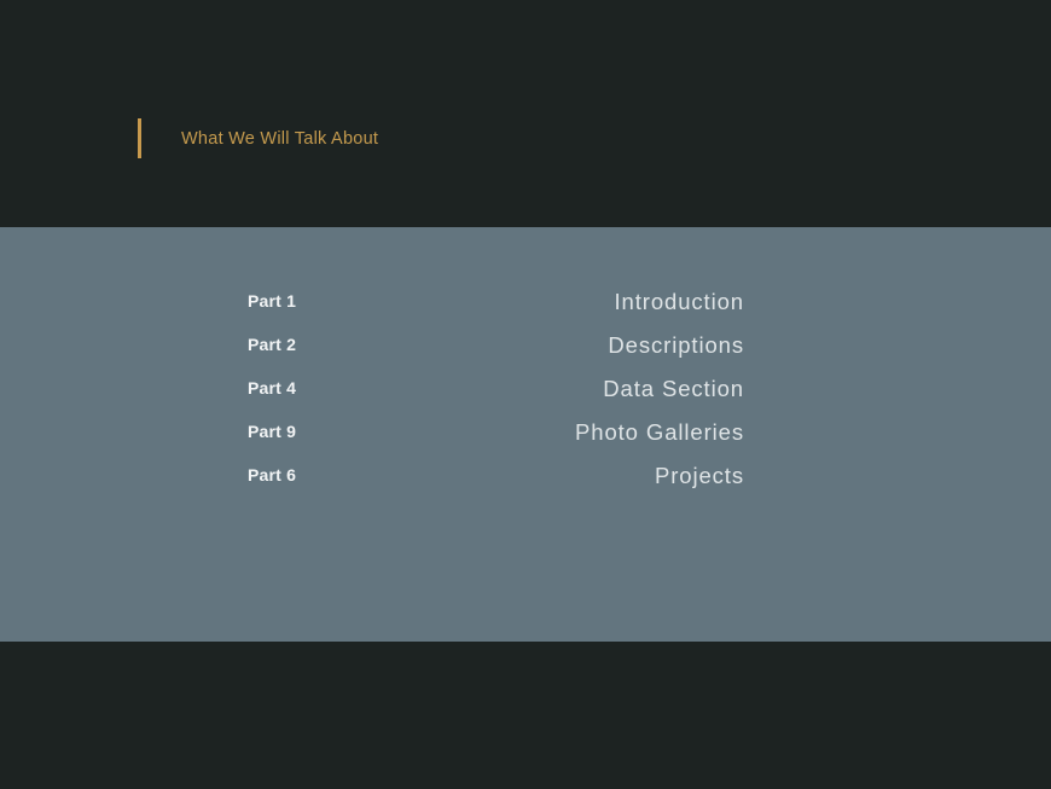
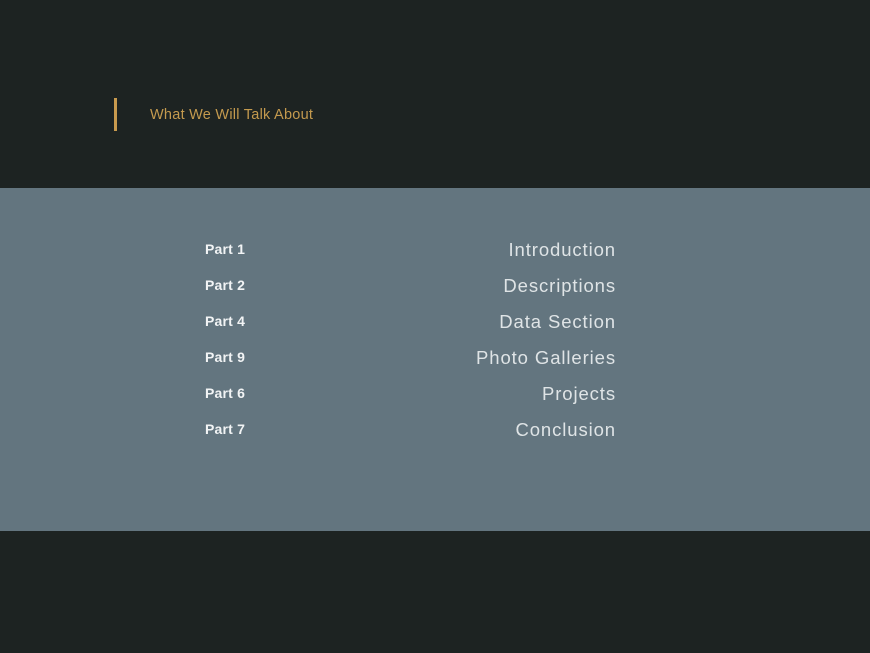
  What We Will Talk About
  Part 1
  Introduction
  Part 2
  Descriptions
  Part 4
  Data Section
  Part 9
  Photo Galleries
  Part 6
  Projects
+ Part 7
+ Conclusion
